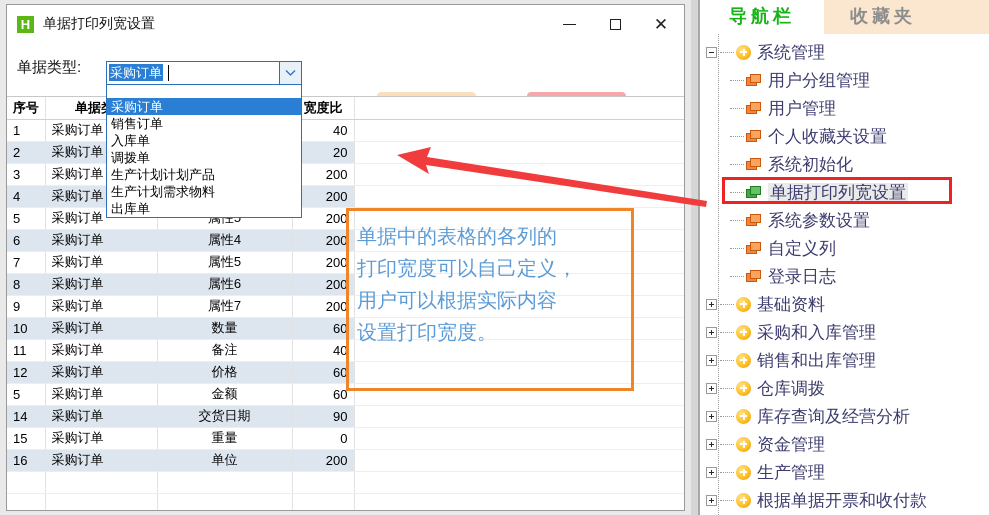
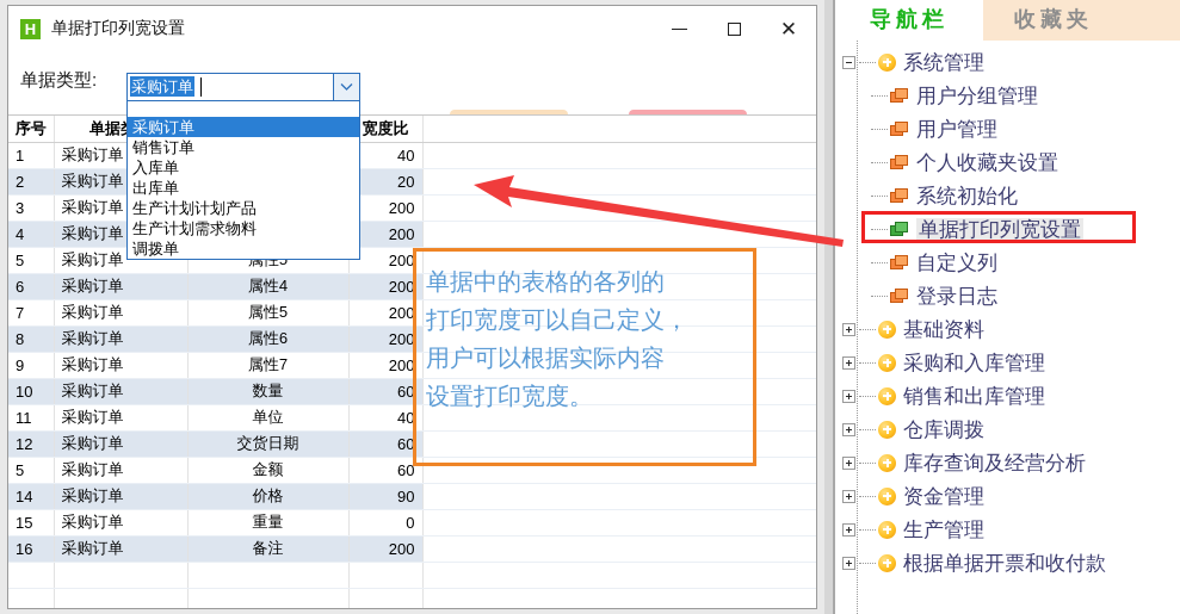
  H
  单据打印列宽设置
  ✕
  单据类型:
  1	采购订单		40
  2	采购订单		20
  3	采购订单		200
  4	采购订单		200
  5	采购订单		200
  6	采购订单	属性4	200
  7	采购订单	属性5	200
  8	采购订单	属性6	200
  9	采购订单	属性7	200
  10	采购订单	数量	60
- 11	采购订单	备注	40
+ 11	采购订单	单位	40
- 12	采购订单	价格	60
+ 12	采购订单	交货日期	60
  5	采购订单	金额	60
- 14	采购订单	交货日期	90
+ 14	采购订单	价格	90
  15	采购订单	重量	0
- 16	采购订单	单位	200
+ 16	采购订单	备注	200
  采购订单
  采购订单
  销售订单
  入库单
- 调拨单
+ 出库单
  生产计划计划产品
  生产计划需求物料
- 出库单
+ 调拨单
  单据中的表格的各列的
  打印宽度可以自己定义，
  用户可以根据实际内容
  设置打印宽度。
  导航栏
  收藏夹
  系统管理
  用户分组管理
  用户管理
  个人收藏夹设置
  系统初始化
  单据打印列宽设置
- 系统参数设置
  自定义列
  登录日志
  基础资料
  采购和入库管理
  销售和出库管理
  仓库调拨
  库存查询及经营分析
  资金管理
  生产管理
  根据单据开票和收付款
